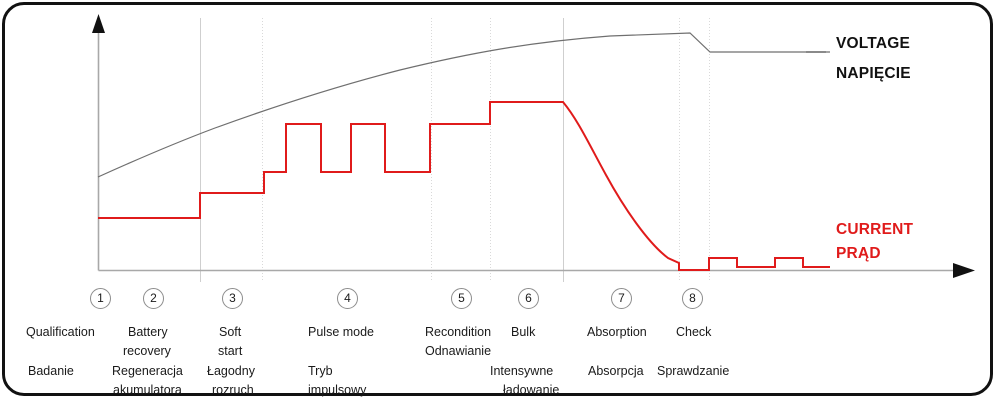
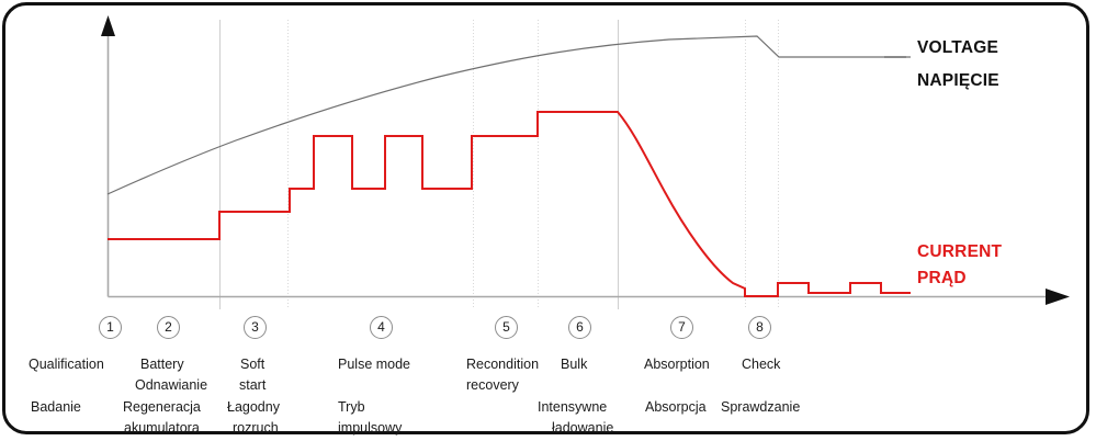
  VOLTAGE
  NAPIĘCIE
  CURRENT
  PRĄD
  1
  2
  3
  4
  5
  6
  7
  8
  Qualification
  Battery
- recovery
+ Odnawianie
  Soft
  start
  Pulse mode
  Recondition
- Odnawianie
+ recovery
  Bulk
  Absorption
  Check
  Badanie
  Regeneracja
  akumulatora
  Łagodny
  rozruch
  Tryb
  impulsowy
  Intensywne
  ładowanie
  Absorpcja
  Sprawdzanie
